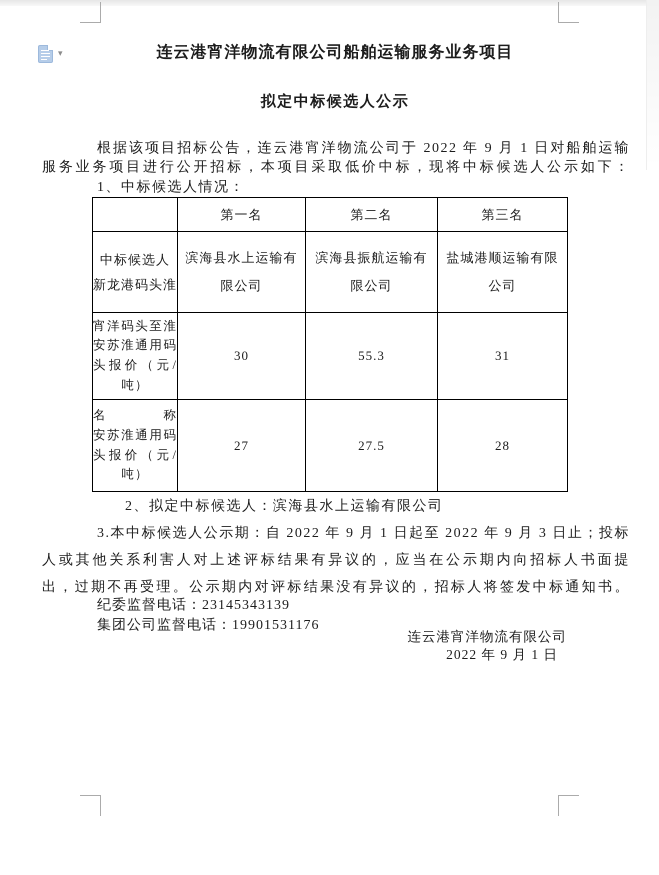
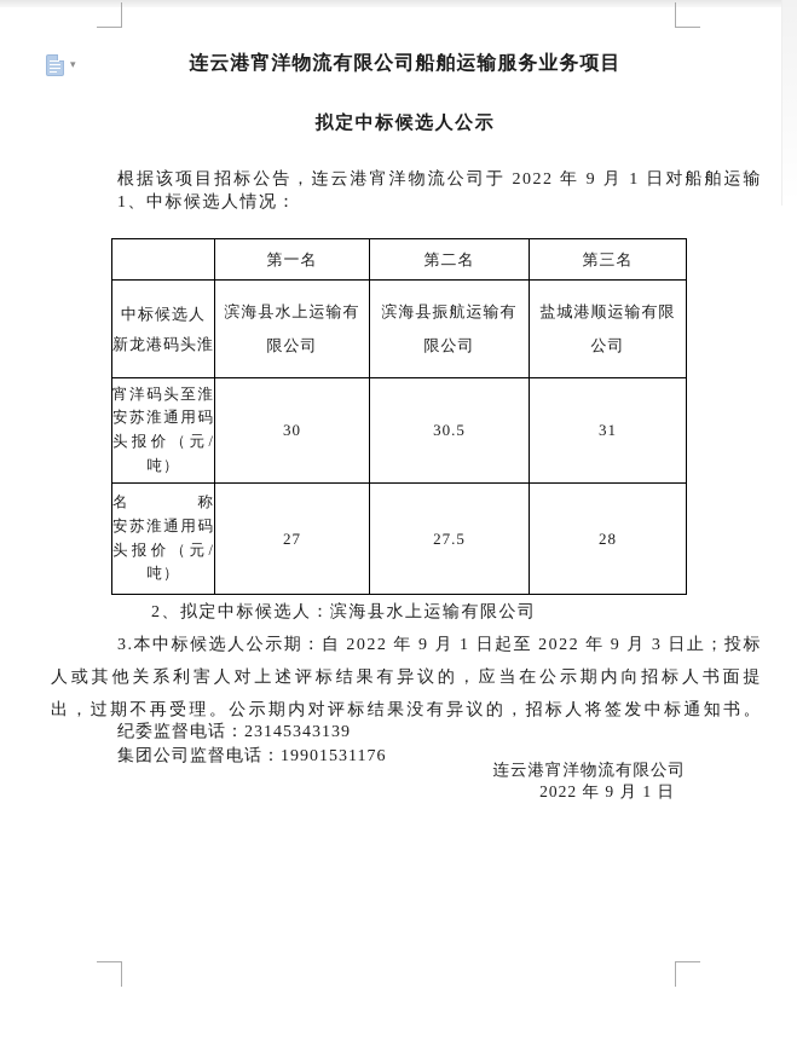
  ▾
  连云港宵洋物流有限公司船舶运输服务业务项目
  拟定中标候选人公示
  根据该项目招标公告，连云港宵洋物流公司于 2022 年 9 月 1 日对船舶运输
- 服务业务项目进行公开招标，本项目采取低价中标，现将中标候选人公示如下：
  1、中标候选人情况：
  	第一名	第二名	第三名
  中标候选人 新龙港码头淮	滨海县水上运输有 限公司	滨海县振航运输有 限公司	盐城港顺运输有限 公司
- 宵洋码头至淮 安苏淮通用码 头报价（元/ 吨）	30	55.3	31
+ 宵洋码头至淮 安苏淮通用码 头报价（元/ 吨）	30	30.5	31
  名称 安苏淮通用码 头报价（元/ 吨）	27	27.5	28
  2、拟定中标候选人：滨海县水上运输有限公司
  3.本中标候选人公示期：自 2022 年 9 月 1 日起至 2022 年 9 月 3 日止；投标
  人或其他关系利害人对上述评标结果有异议的，应当在公示期内向招标人书面提
  出，过期不再受理。公示期内对评标结果没有异议的，招标人将签发中标通知书。
  纪委监督电话：23145343139
  集团公司监督电话：19901531176
  连云港宵洋物流有限公司
  2022 年 9 月 1 日
